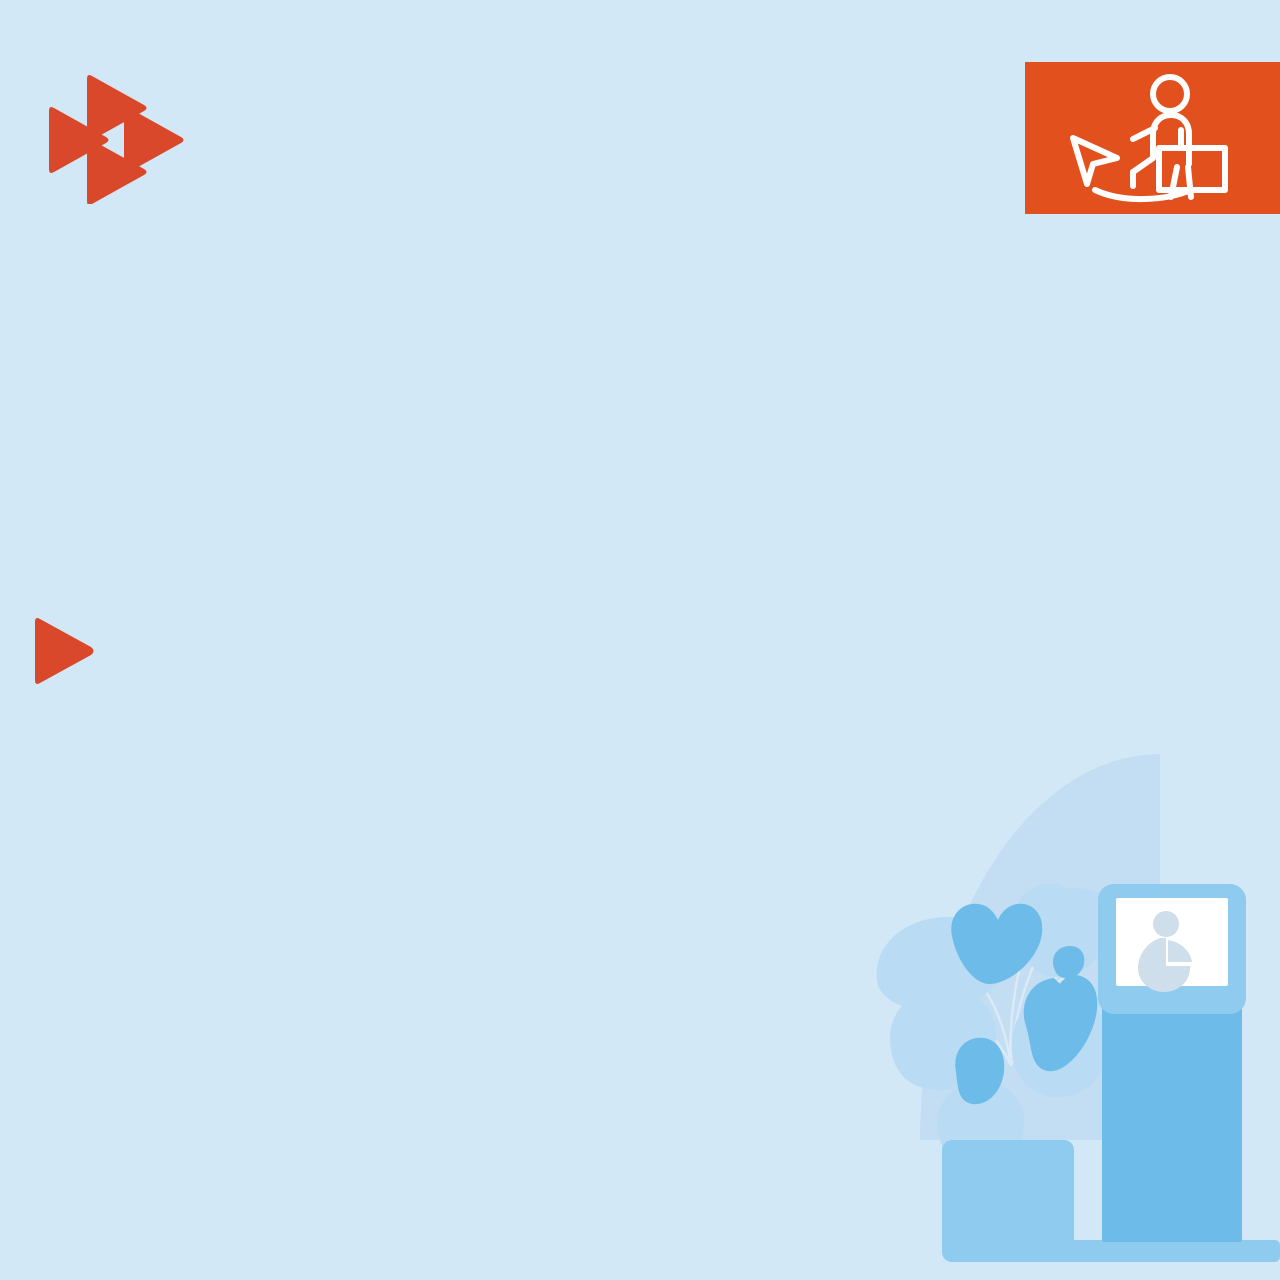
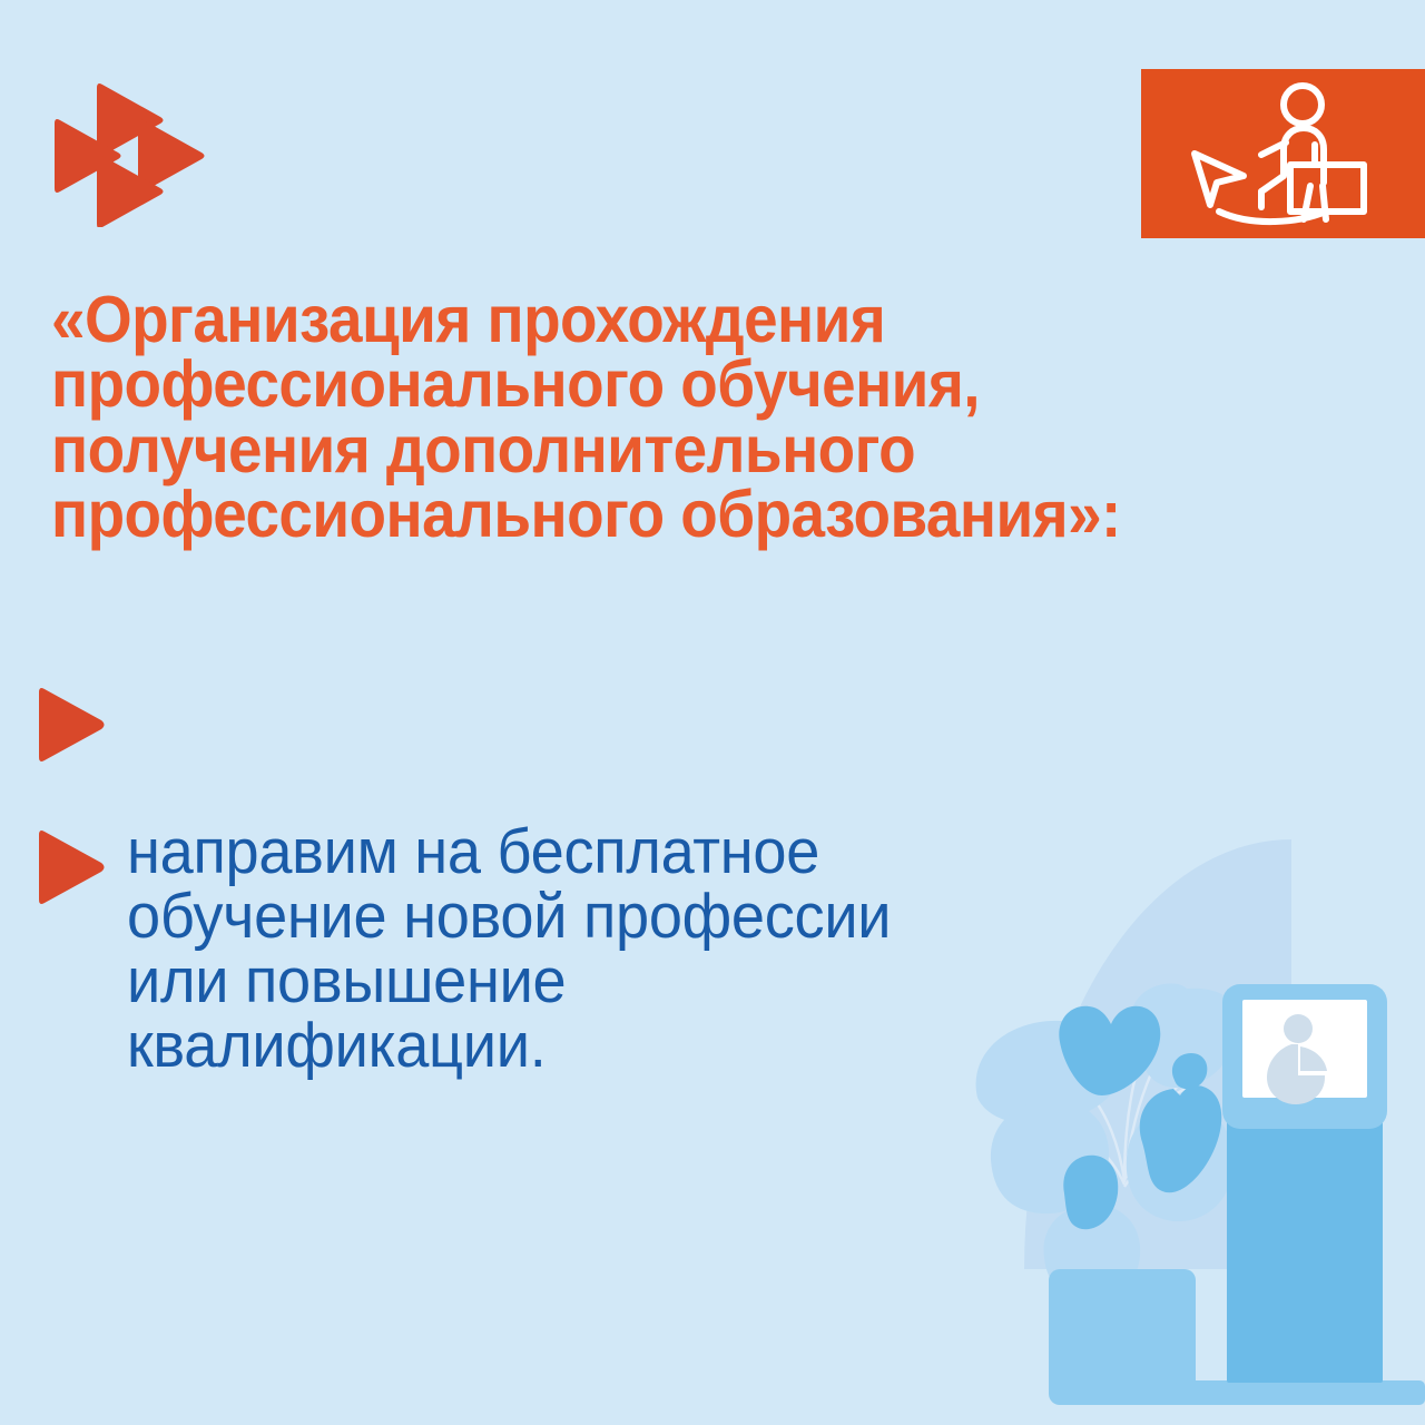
+ «Организация прохождения
+ профессионального обучения,
+ получения дополнительного
+ профессионального образования»:
+ направим на бесплатное
+ обучение новой профессии
+ или повышение
+ квалификации.
